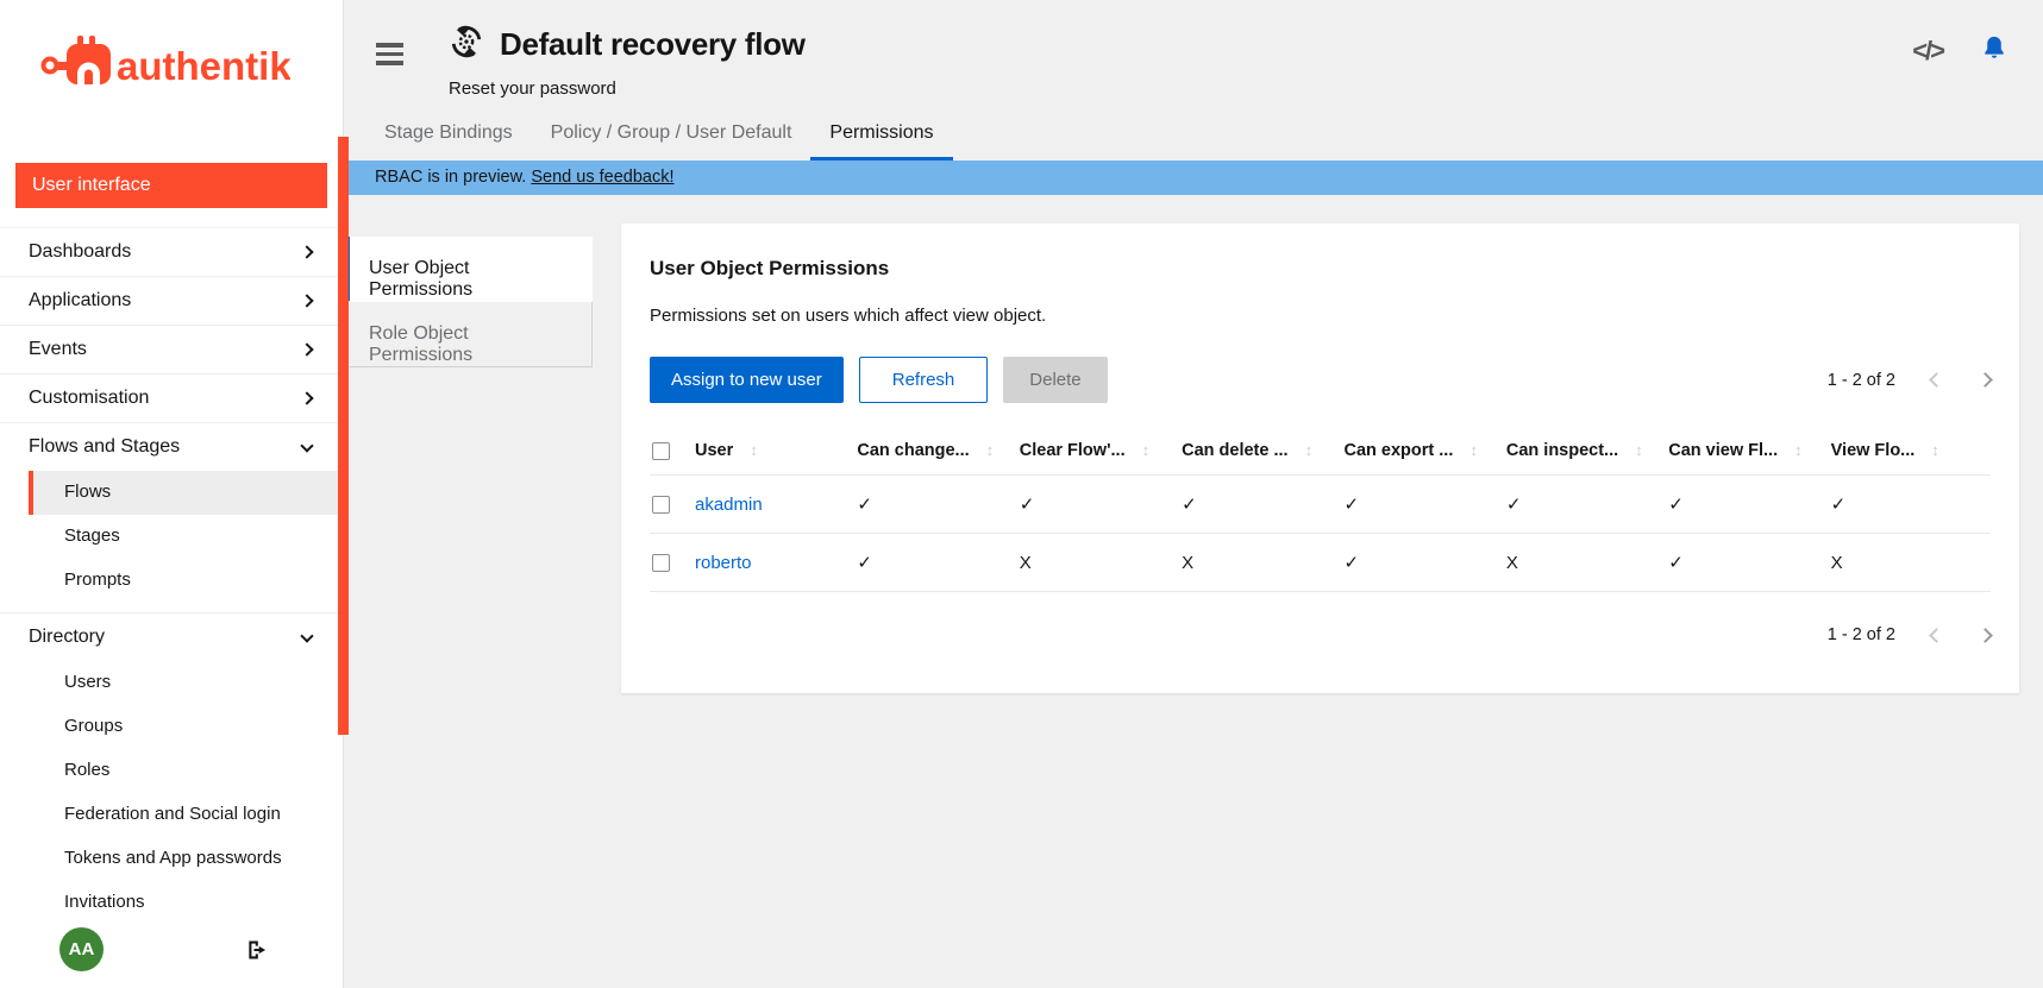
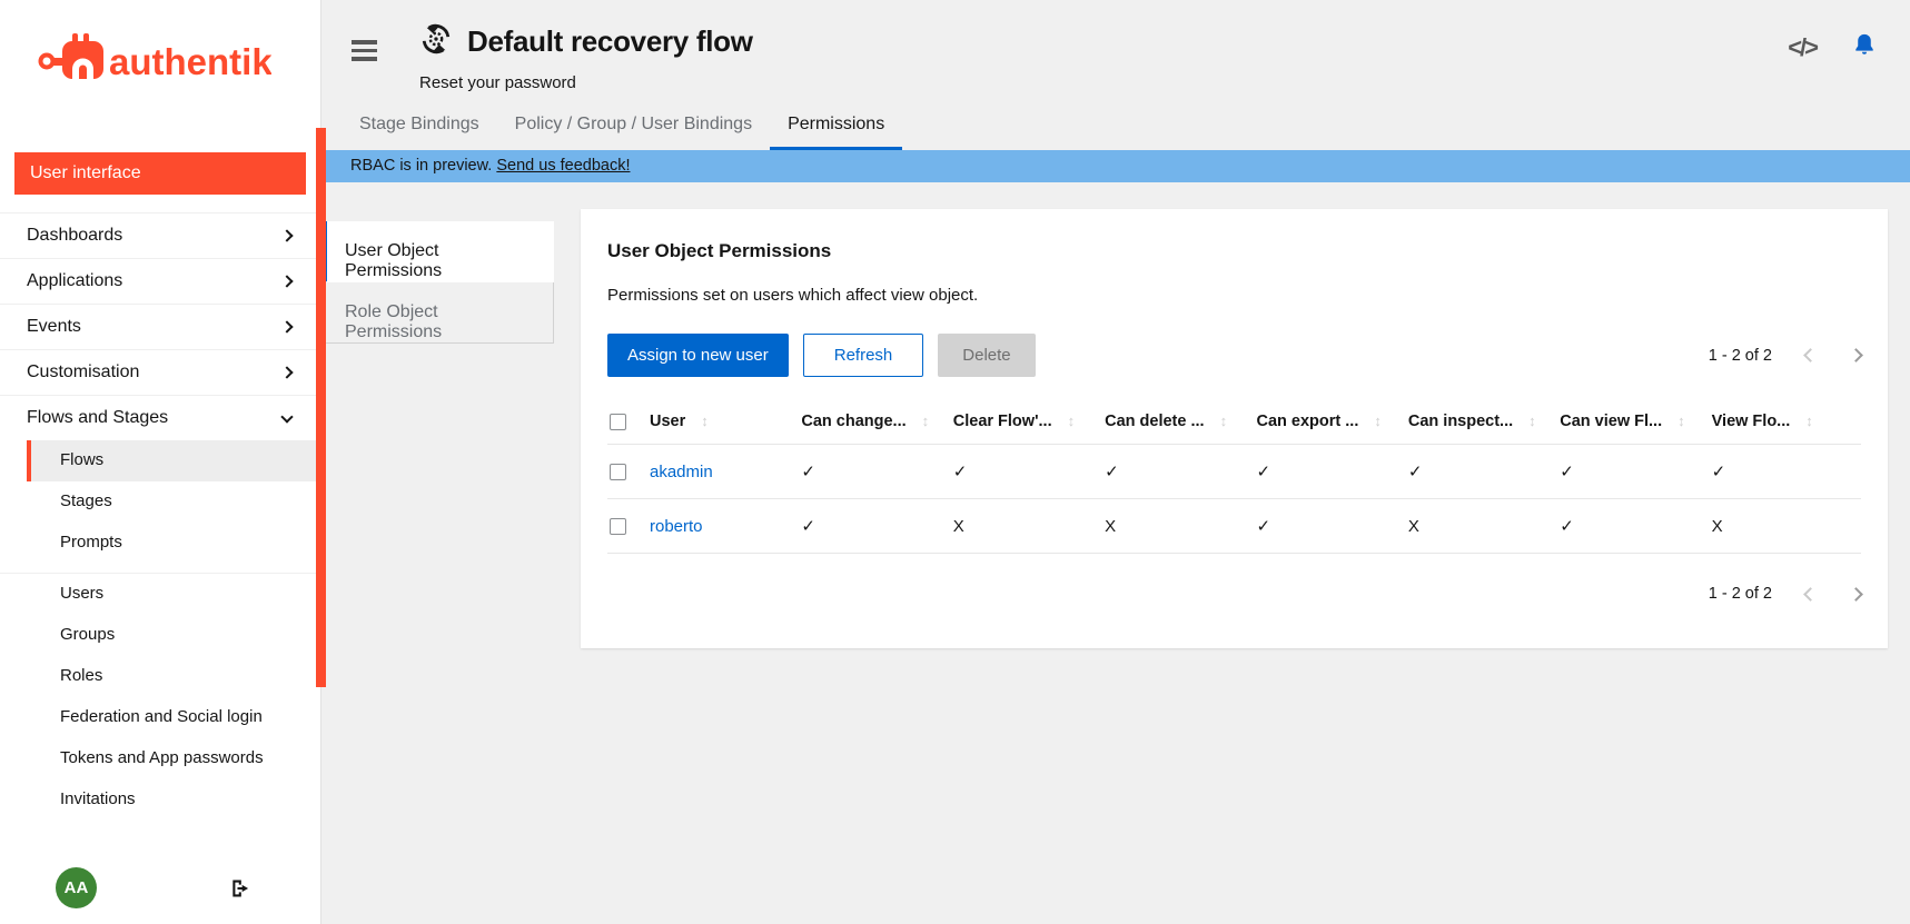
  authentik
  User interface
  Dashboards
  Applications
  Events
  Customisation
  Flows and Stages
  Flows
  Stages
  Prompts
- Directory
  Users
  Groups
  Roles
  Federation and Social login
  Tokens and App passwords
  Invitations
  AA
  Default recovery flow
  Reset your password
  </>
  Stage Bindings
- Policy / Group / User Default
+ Policy / Group / User Bindings
  Permissions
  RBAC is in preview. Send us feedback!
  User Object Permissions
  Role Object Permissions
  User Object Permissions
  Permissions set on users which affect view object.
  Assign to new user
  Refresh
  Delete
  1 - 2 of 2
  	User ↕	Can change... ↕	Clear Flow'... ↕	Can delete ... ↕	Can export ... ↕	Can inspect... ↕	Can view Fl... ↕	View Flo... ↕
  	akadmin	✓	✓	✓	✓	✓	✓	✓
  	roberto	✓	X	X	✓	X	✓	X
  1 - 2 of 2
